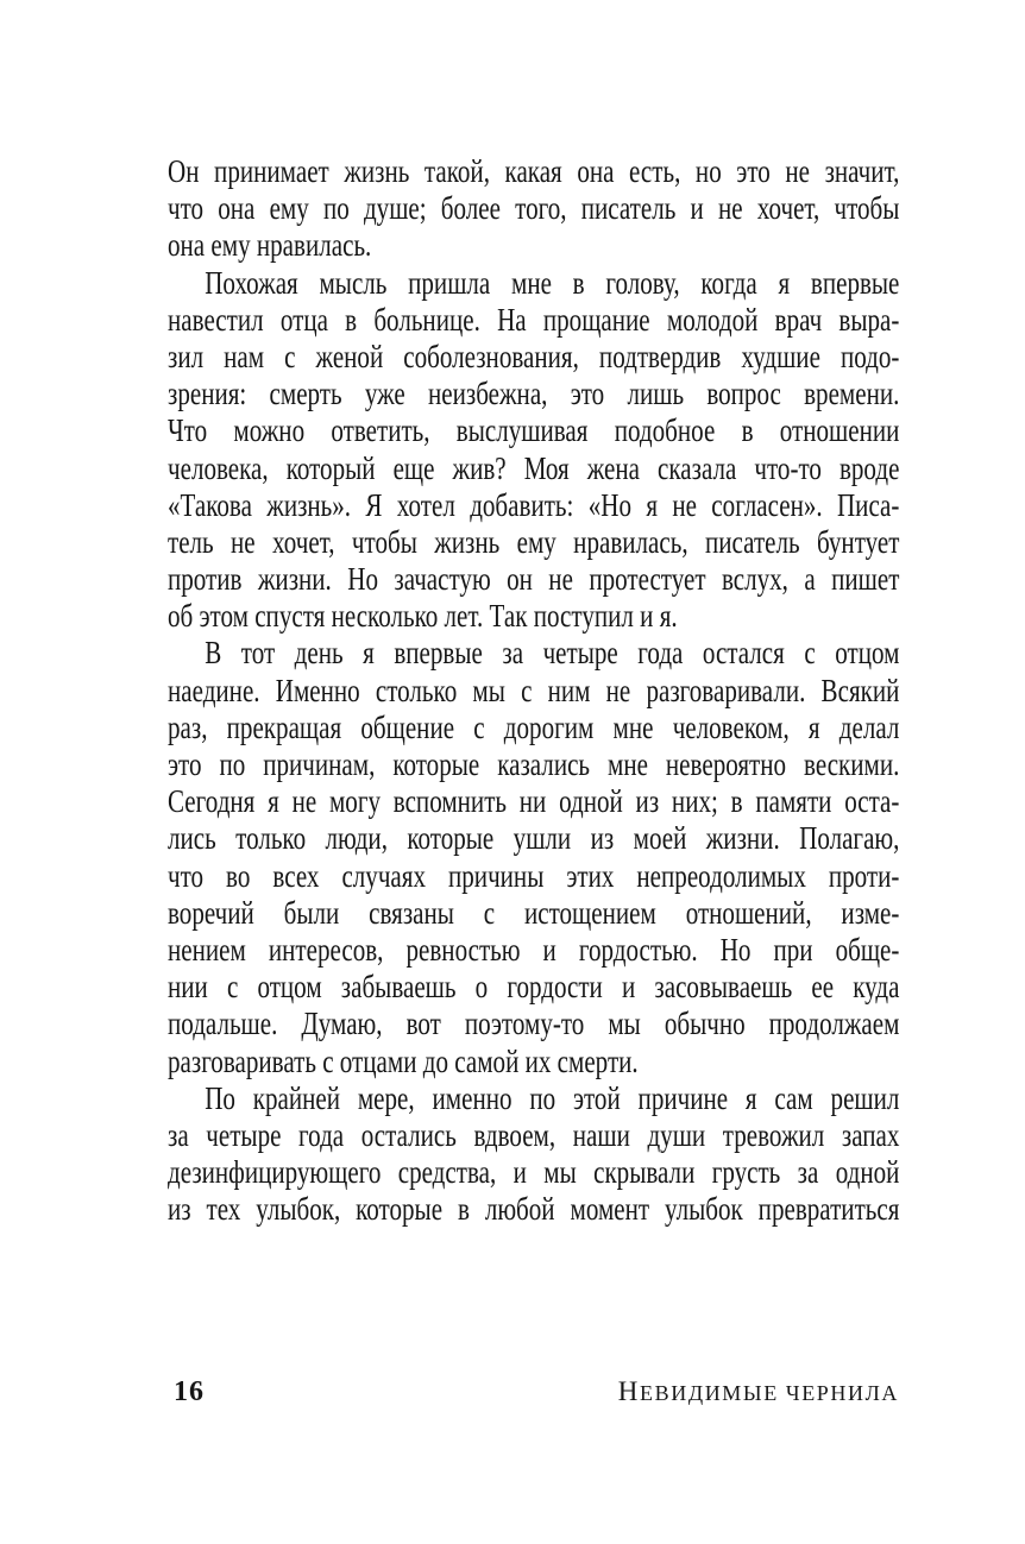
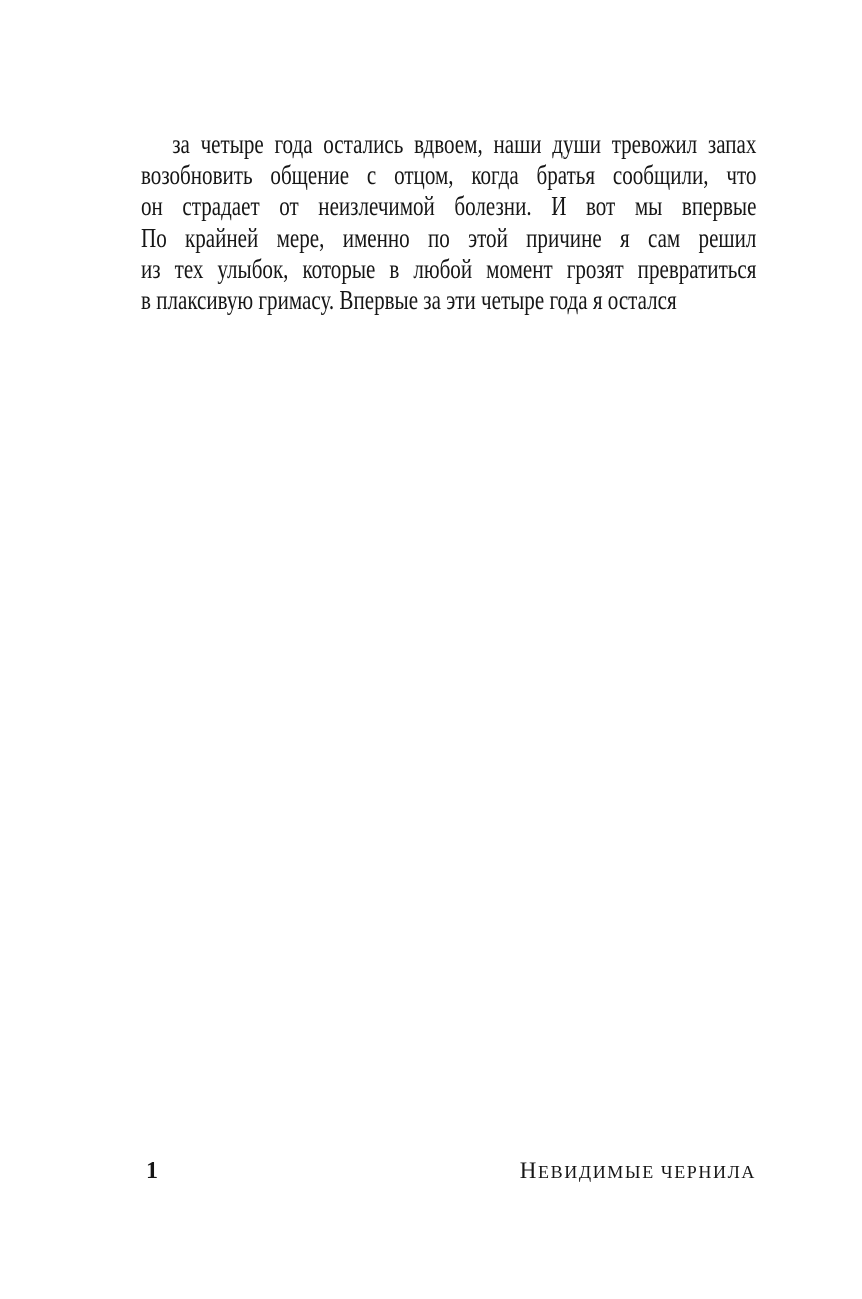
- Он принимает жизнь такой, какая она есть, но это не значит,
- что она ему по душе; более того, писатель и не хочет, чтобы
- она ему нравилась.
- Похожая мысль пришла мне в голову, когда я впервые
- навестил отца в больнице. На прощание молодой врач выра-
- зил нам с женой соболезнования, подтвердив худшие подо-
- зрения: смерть уже неизбежна, это лишь вопрос времени.
- Что можно ответить, выслушивая подобное в отношении
- человека, который еще жив? Моя жена сказала что-то вроде
- «Такова жизнь». Я хотел добавить: «Но я не согласен». Писа-
- тель не хочет, чтобы жизнь ему нравилась, писатель бунтует
- против жизни. Но зачастую он не протестует вслух, а пишет
- об этом спустя несколько лет. Так поступил и я.
- В тот день я впервые за четыре года остался с отцом
- наедине. Именно столько мы с ним не разговаривали. Всякий
- раз, прекращая общение с дорогим мне человеком, я делал
- это по причинам, которые казались мне невероятно вескими.
- Сегодня я не могу вспомнить ни одной из них; в памяти оста-
- лись только люди, которые ушли из моей жизни. Полагаю,
- что во всех случаях причины этих непреодолимых проти-
- воречий были связаны с истощением отношений, изме-
- нением интересов, ревностью и гордостью. Но при обще-
- нии с отцом забываешь о гордости и засовываешь ее куда
- подальше. Думаю, вот поэтому-то мы обычно продолжаем
- разговаривать с отцами до самой их смерти.
- По крайней мере, именно по этой причине я сам решил
+ за четыре года остались вдвоем, наши души тревожил запах
+ возобновить общение с отцом, когда братья сообщили, что
+ он страдает от неизлечимой болезни. И вот мы впервые
- за четыре года остались вдвоем, наши души тревожил запах
+ По крайней мере, именно по этой причине я сам решил
- дезинфицирующего средства, и мы скрывали грусть за одной
- из тех улыбок, которые в любой момент улыбок превратиться
+ из тех улыбок, которые в любой момент грозят превратиться
+ в плаксивую гримасу. Впервые за эти четыре года я остался
- 16
+ 1
  НЕВИДИМЫЕ ЧЕРНИЛА
